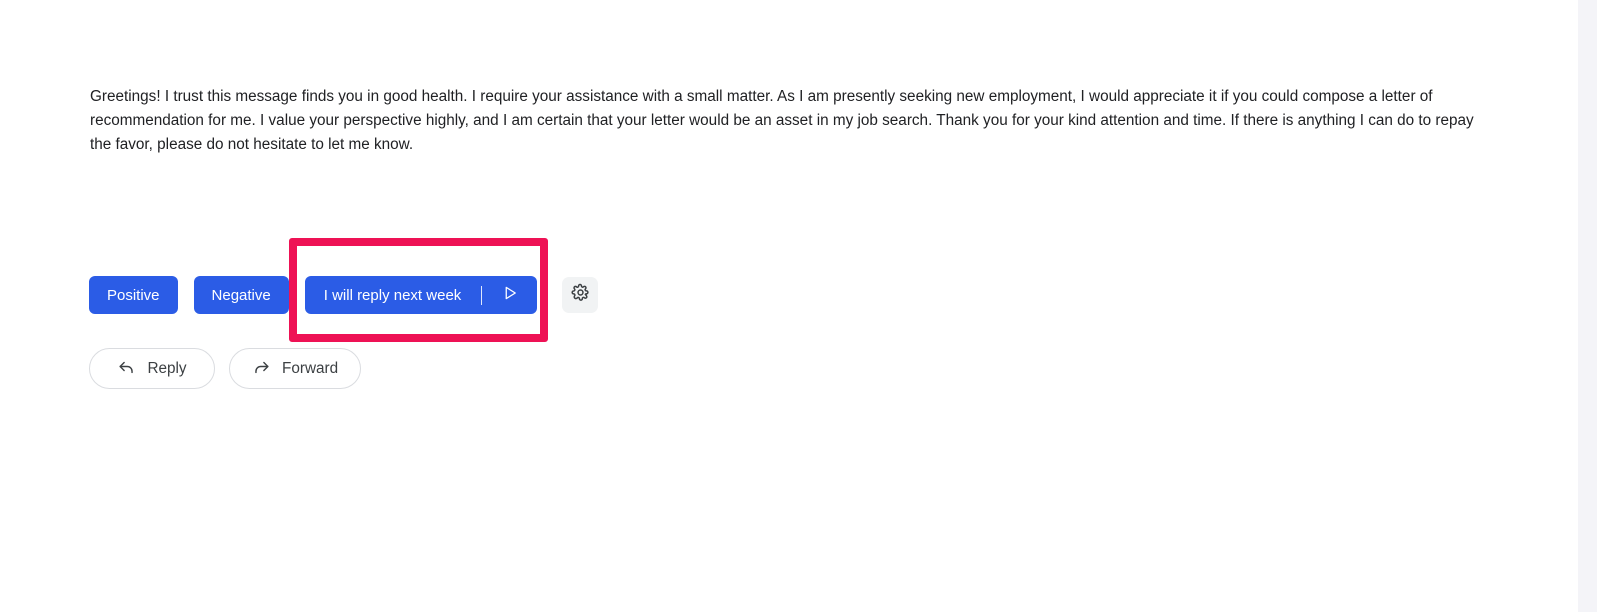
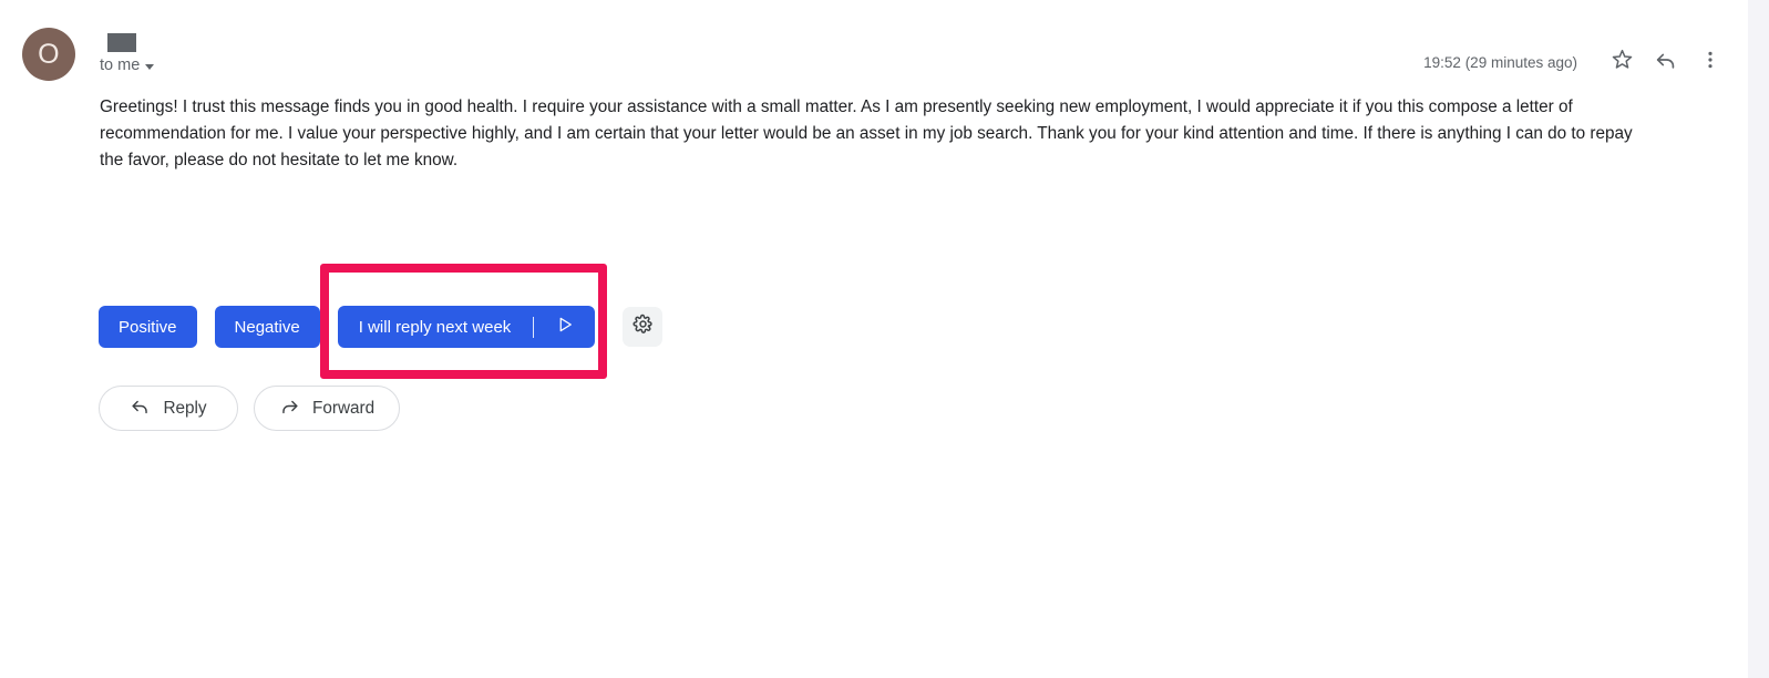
+ O
+ to me
+ 19:52 (29 minutes ago)
- Greetings! I trust this message finds you in good health. I require your assistance with a small matter. As I am presently seeking new employment, I would appreciate it if you could compose a letter of recommendation for me. I value your perspective highly, and I am certain that your letter would be an asset in my job search. Thank you for your kind attention and time. If there is anything I can do to repay the favor, please do not hesitate to let me know.
+ Greetings! I trust this message finds you in good health. I require your assistance with a small matter. As I am presently seeking new employment, I would appreciate it if you this compose a letter of recommendation for me. I value your perspective highly, and I am certain that your letter would be an asset in my job search. Thank you for your kind attention and time. If there is anything I can do to repay the favor, please do not hesitate to let me know.
  Positive
  Negative
  I will reply next week
  Reply
  Forward
